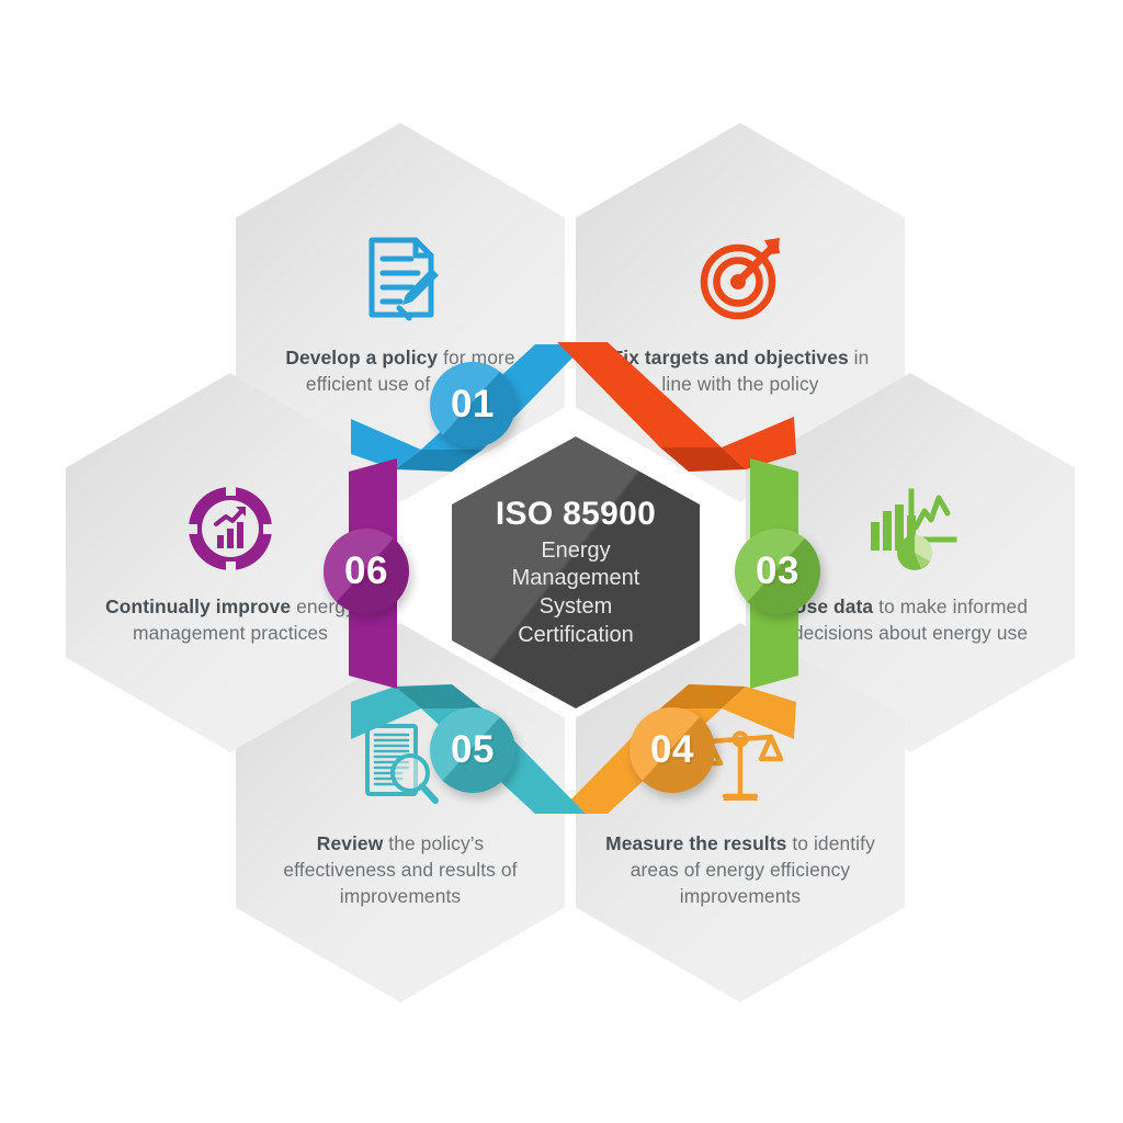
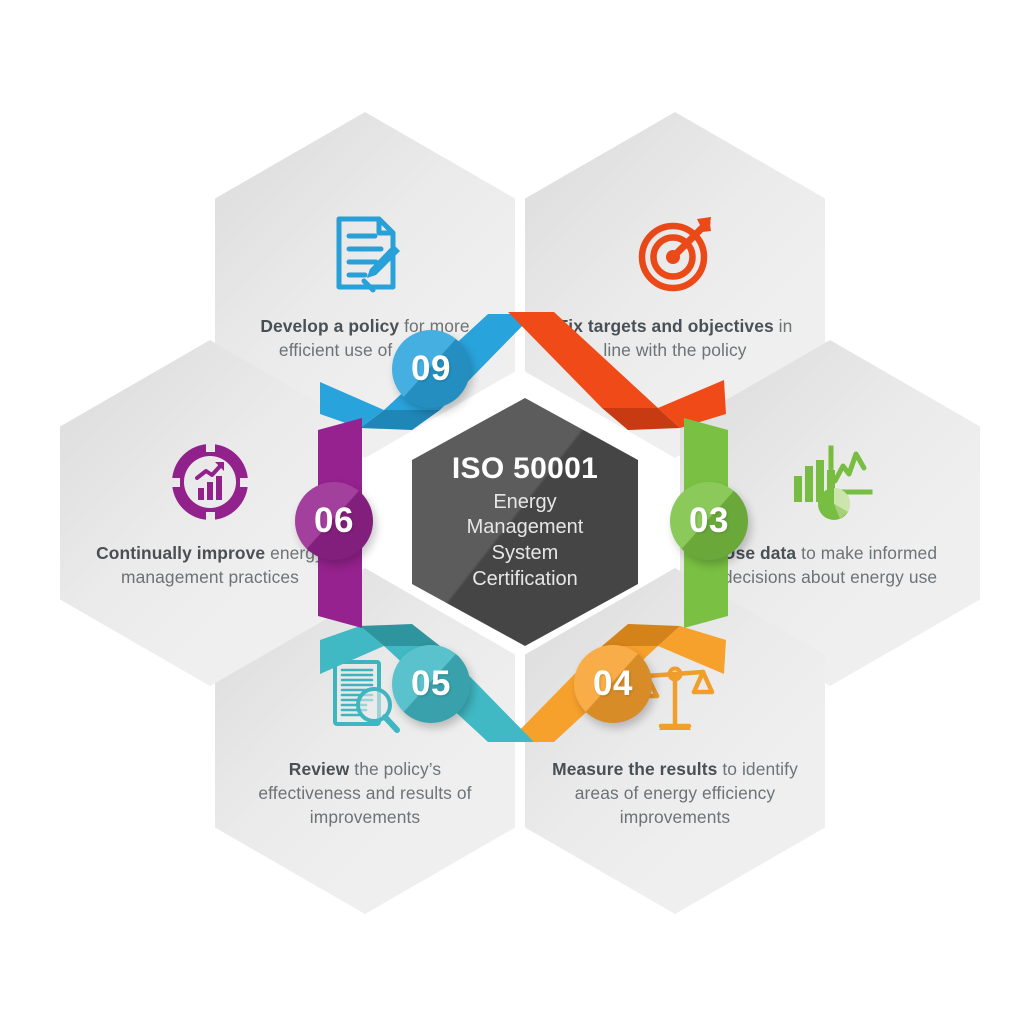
- ISO 85900
+ ISO 50001
  Energy
  Management
  System
  Certification
- 01
+ 09
  03
  04
  05
  06
